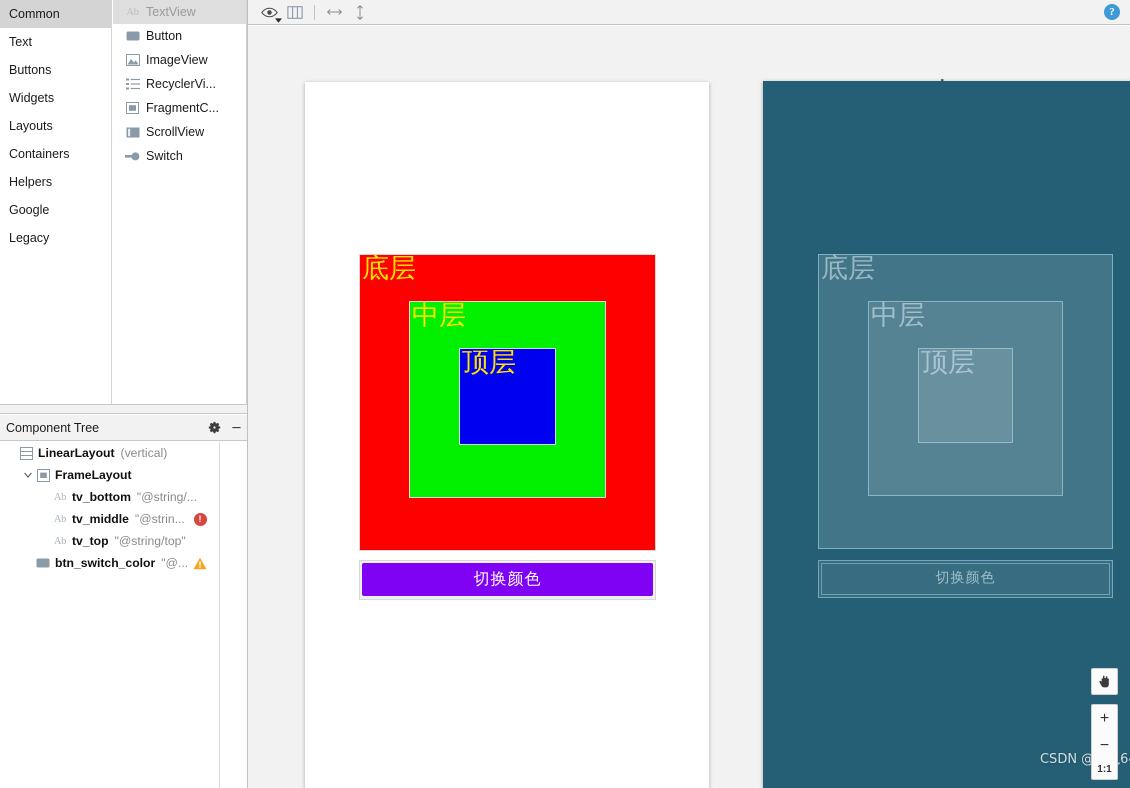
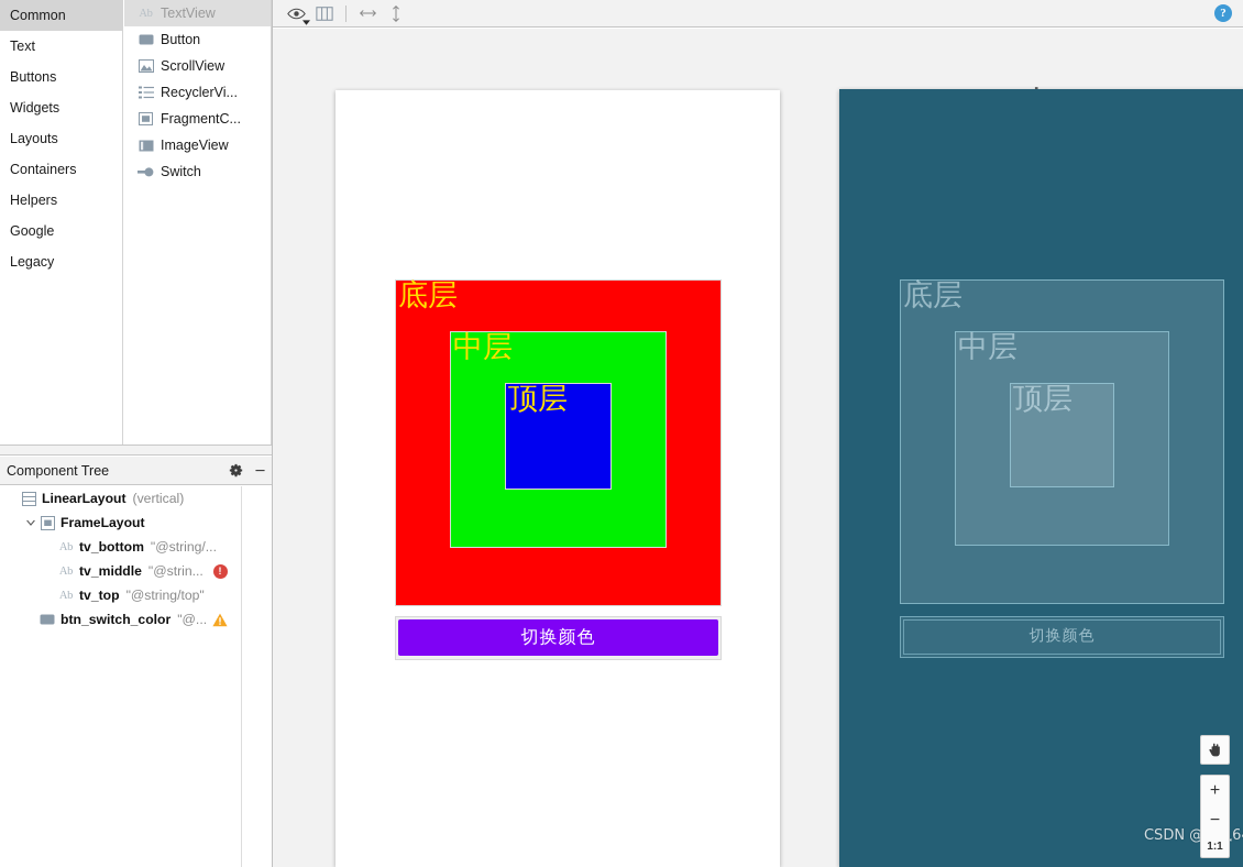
  Common
  Text
  Buttons
  Widgets
  Layouts
  Containers
  Helpers
  Google
  Legacy
  Ab
  TextView
  Button
- ImageView
+ ScrollView
  RecyclerVi...
  FragmentC...
- ScrollView
+ ImageView
  Switch
  Component Tree
  LinearLayout
  (vertical)
  FrameLayout
  Ab
  tv_bottom
  "@string/...
  Ab
  tv_middle
  "@strin...
  !
  Ab
  tv_top
  "@string/top"
  btn_switch_color
  "@...
  ?
  底层
  中层
  顶层
  切换颜色
  底层
  中层
  顶层
  切换颜色
  +
  −
  1:1
